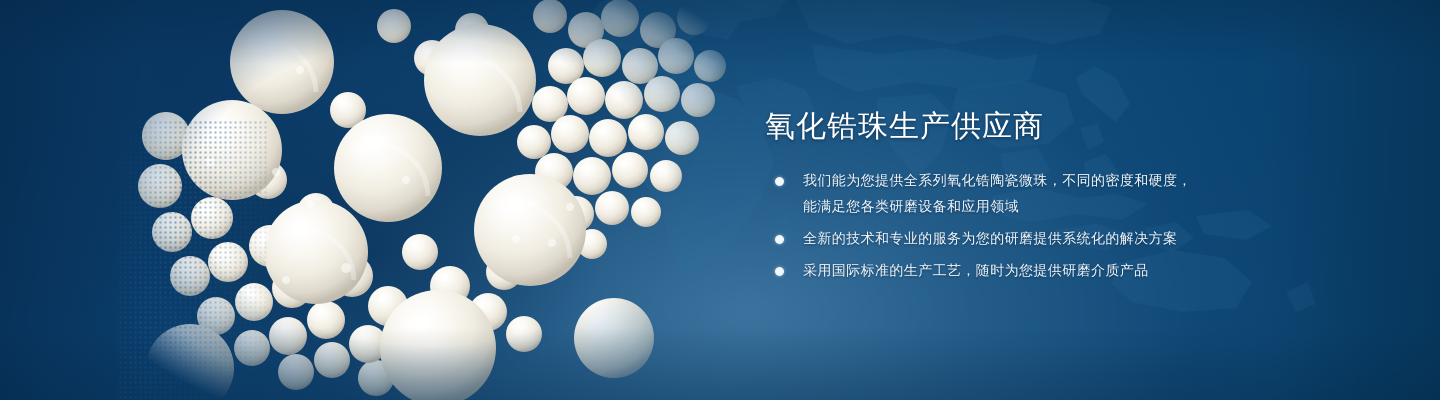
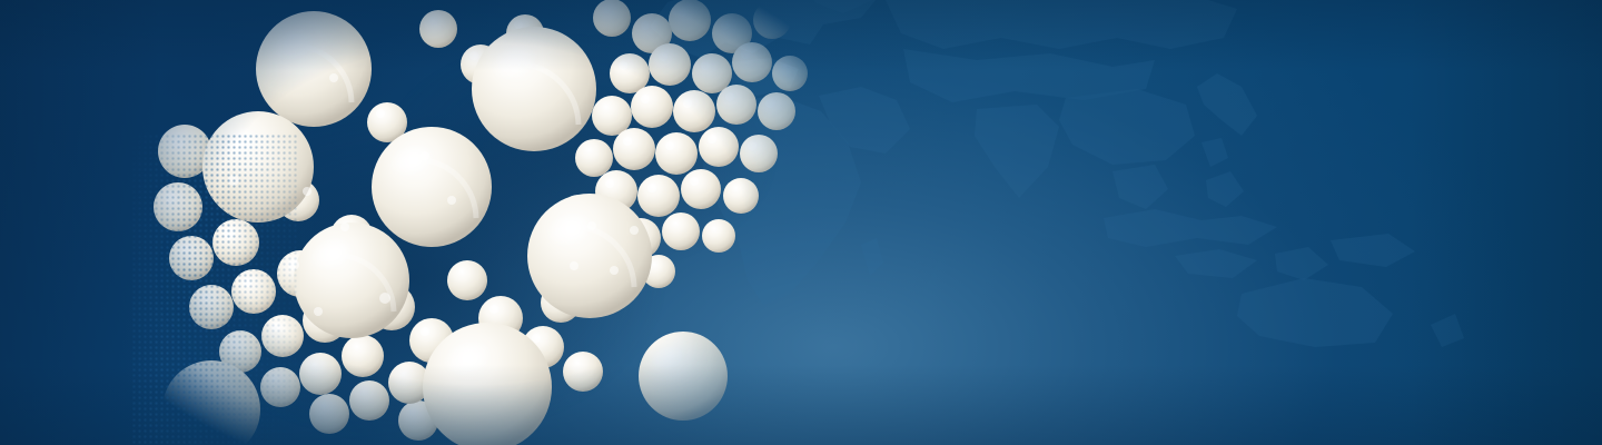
- 氧化锆珠生产供应商
- 我们能为您提供全系列氧化锆陶瓷微珠，不同的密度和硬度，
- 能满足您各类研磨设备和应用领域
- 全新的技术和专业的服务为您的研磨提供系统化的解决方案
- 采用国际标准的生产工艺，随时为您提供研磨介质产品
